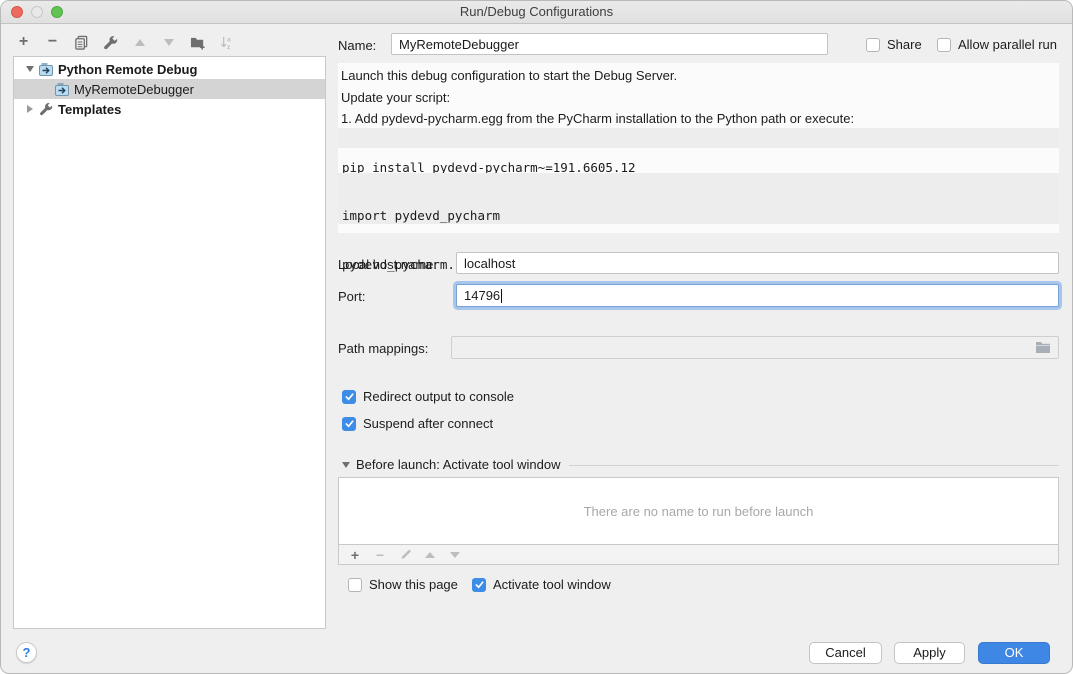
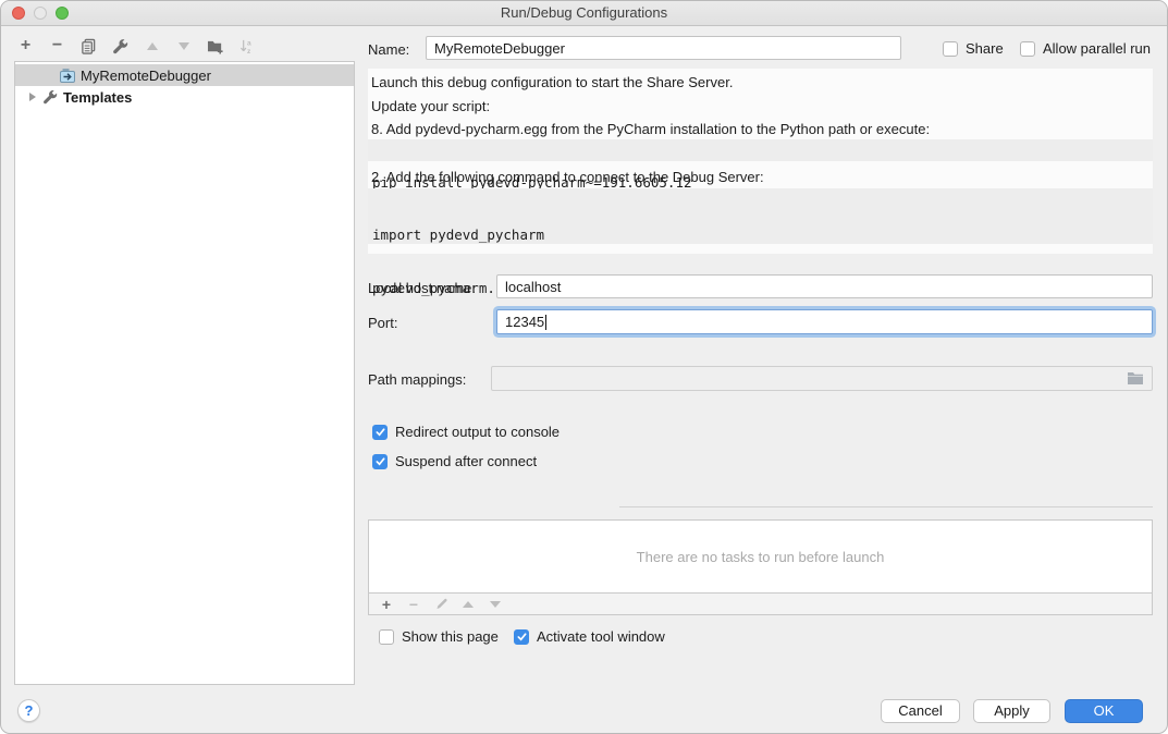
  Run/Debug Configurations
  +
  −
- Python Remote Debug
  MyRemoteDebugger
  Templates
  ?
  Name:
  MyRemoteDebugger
  Share
  Allow parallel run
- Launch this debug configuration to start the Debug Server.
+ Launch this debug configuration to start the Share Server.
  Update your script:
- 1. Add pydevd-pycharm.egg from the PyCharm installation to the Python path or execute:
+ 8. Add pydevd-pycharm.egg from the PyCharm installation to the Python path or execute:
  pip install pydevd-pycharm~=191.6605.12
+ 2. Add the following command to connect to the Debug Server:
  import pydevd_pycharm
  Local host name:
  localhost
  Port:
- 14796
+ 12345
  Path mappings:
  Redirect output to console
  Suspend after connect
- Before launch: Activate tool window
- There are no name to run before launch
+ There are no tasks to run before launch
  +
  −
  Show this page
  Activate tool window
  Cancel
  Apply
  OK
